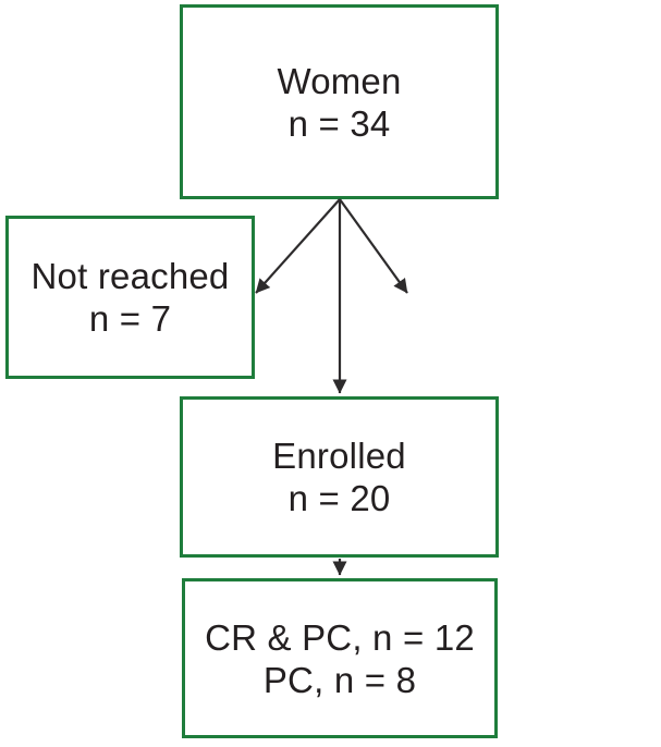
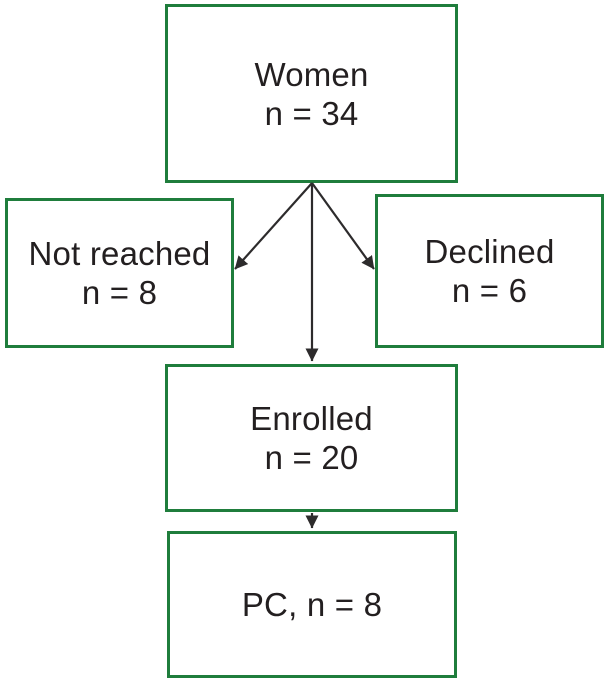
  Women
  n = 34
  Not reached
- n = 7
+ n = 8
+ Declined
+ n = 6
  Enrolled
  n = 20
- CR & PC, n = 12
  PC, n = 8
